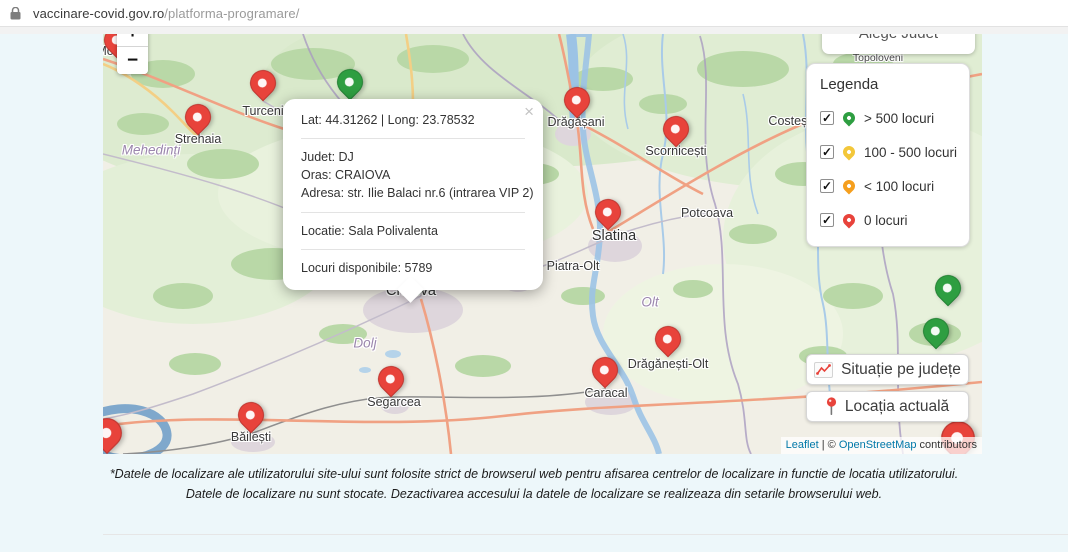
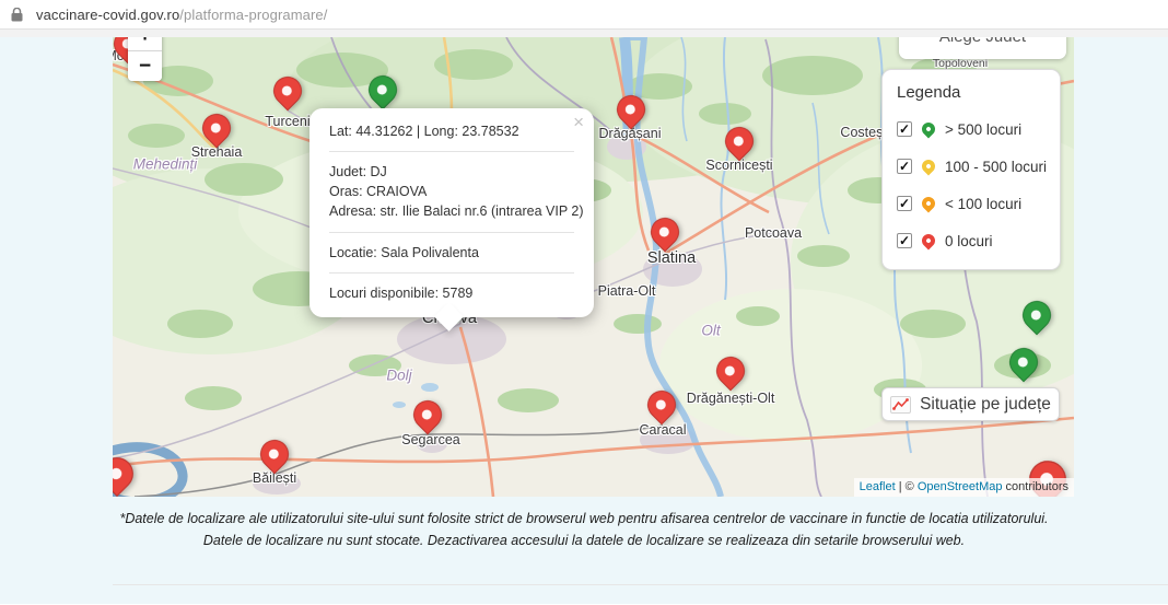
  vaccinare-covid.gov.ro/platforma-programare/
  Turcen
  Strehaia
  Mehedinți
  Drăgășani
  Scornicești
  Costeș
  Topoloveni
  Potcoava
  Slatina
  Piatra-Olt
  Olt
  Dolj
  Drăgănești-Olt
  Caracal
  Segarcea
  Băilești
  ×
  Lat: 44.31262 | Long: 23.78532
  Judet: DJ
  Oras: CRAIOVA
  Adresa: str. Ilie Balaci nr.6 (intrarea VIP 2)
  Locatie: Sala Polivalenta
  Locuri disponibile: 5789
  −
  Alege Judet
  Legenda
  ✓
  > 500 locuri
  ✓
  100 - 500 locuri
  ✓
  < 100 locuri
  ✓
  0 locuri
  Situație pe județe
- Locația actuală
  Leaflet | © OpenStreetMap contributors
- *Datele de localizare ale utilizatorului site-ului sunt folosite strict de browserul web pentru afisarea centrelor de localizare in functie de locatia utilizatorului. Datele de localizare nu sunt stocate. Dezactivarea accesului la datele de localizare se realizeaza din setarile browserului web.
+ *Datele de localizare ale utilizatorului site-ului sunt folosite strict de browserul web pentru afisarea centrelor de vaccinare in functie de locatia utilizatorului. Datele de localizare nu sunt stocate. Dezactivarea accesului la datele de localizare se realizeaza din setarile browserului web.
